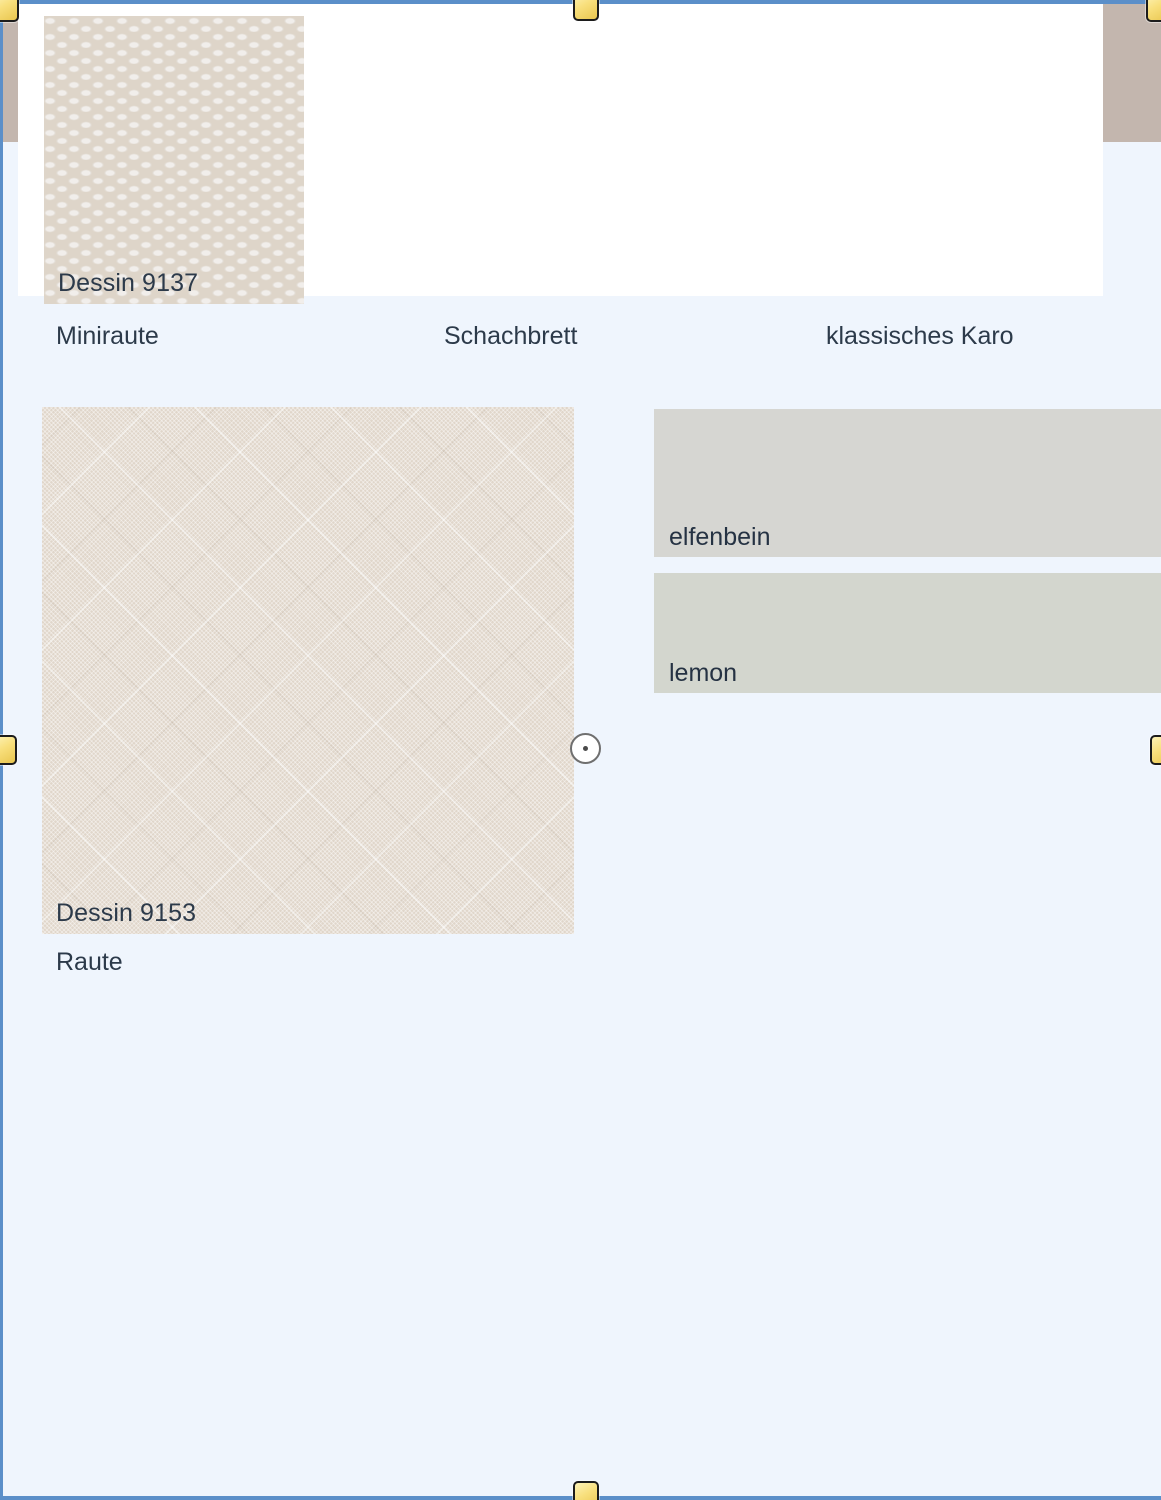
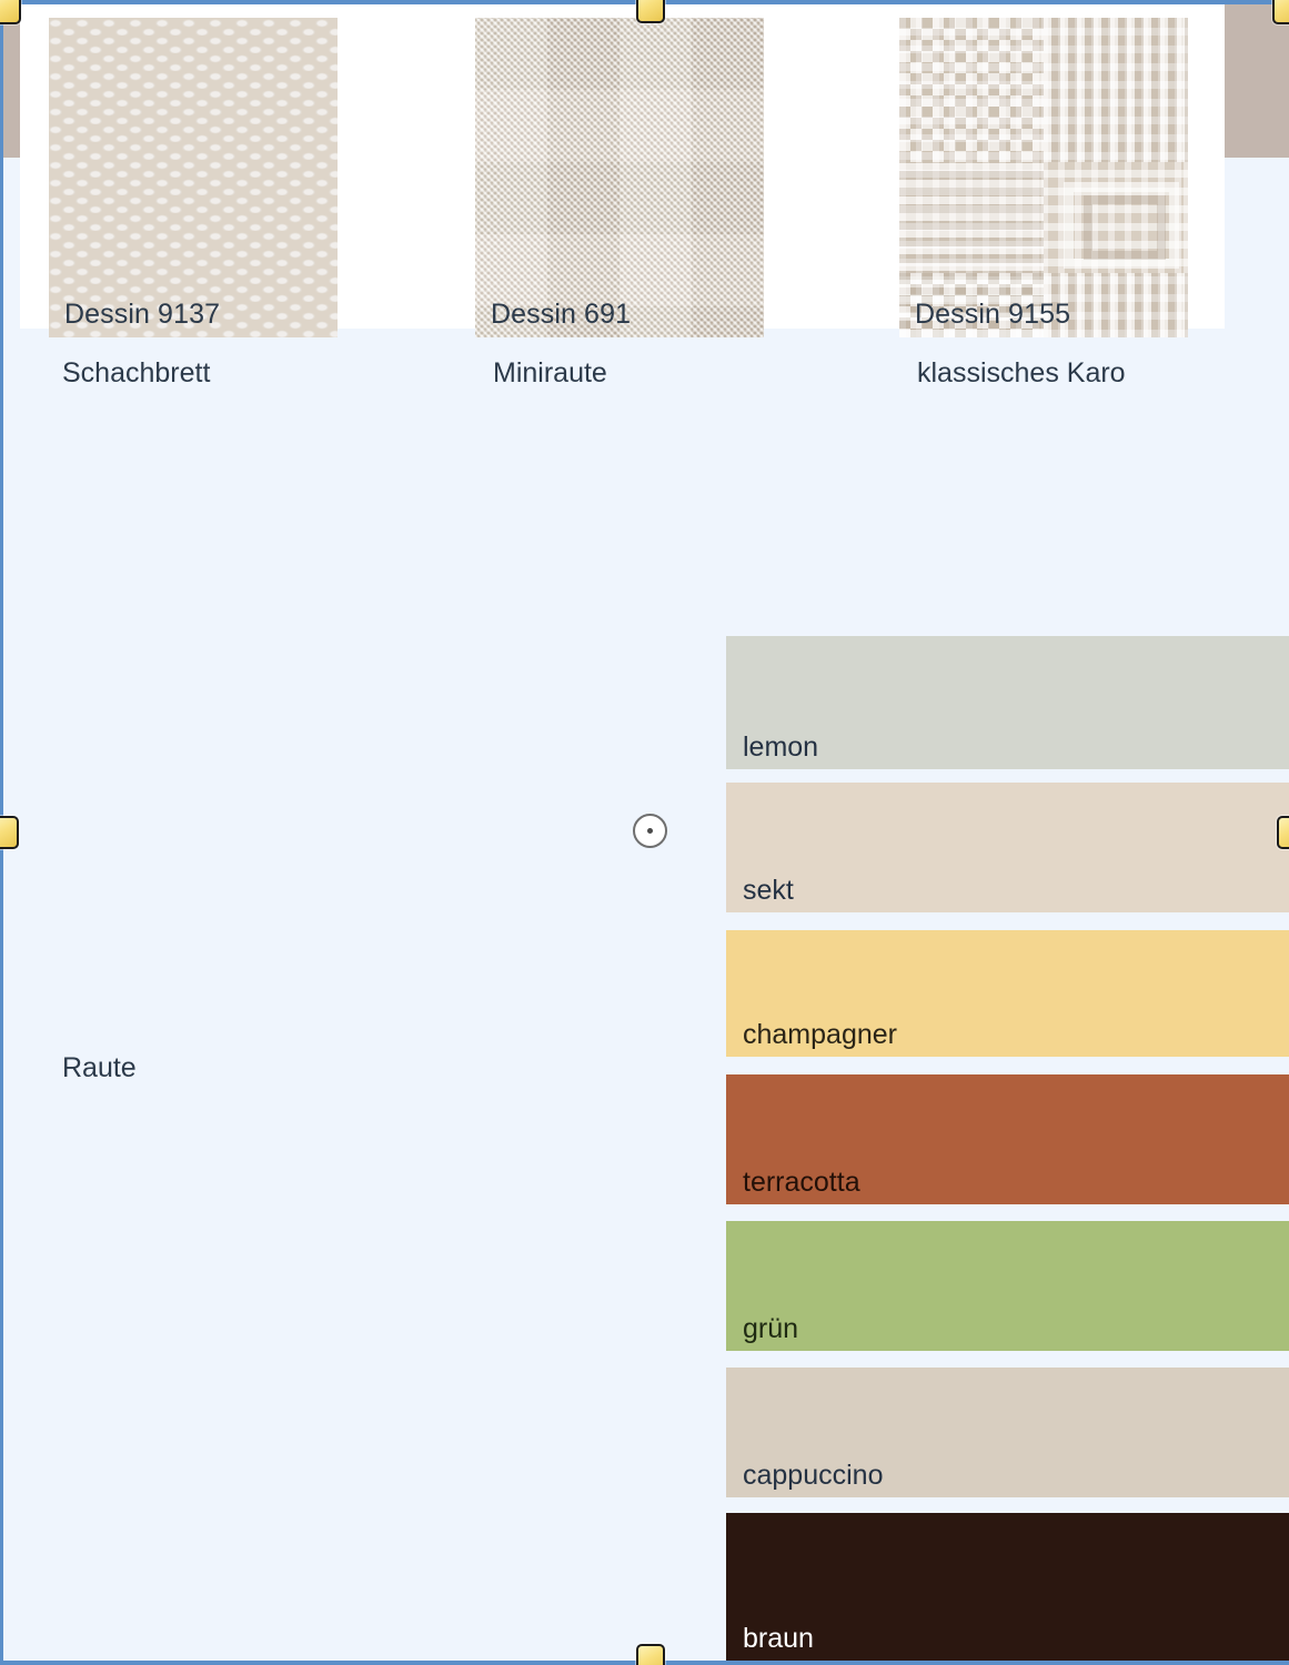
  Dessin 9137
- Miniraute
+ Schachbrett
+ Dessin 691
- Schachbrett
+ Miniraute
+ Dessin 9155
  klassisches Karo
- Dessin 9153
  Raute
- elfenbein
  lemon
+ sekt
+ champagner
+ terracotta
+ grün
+ cappuccino
+ braun
